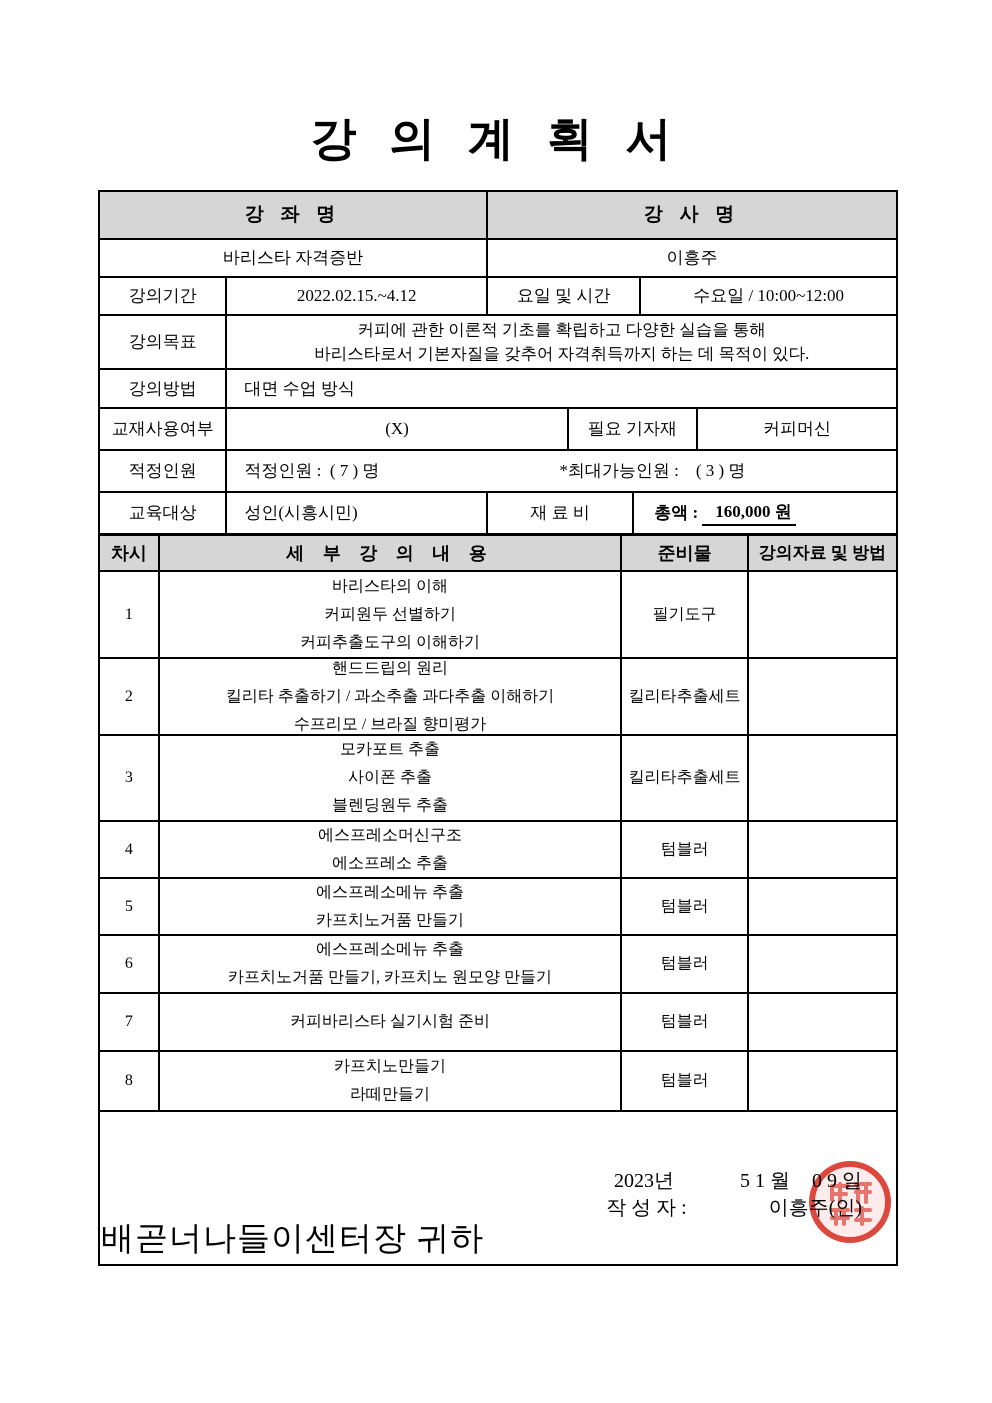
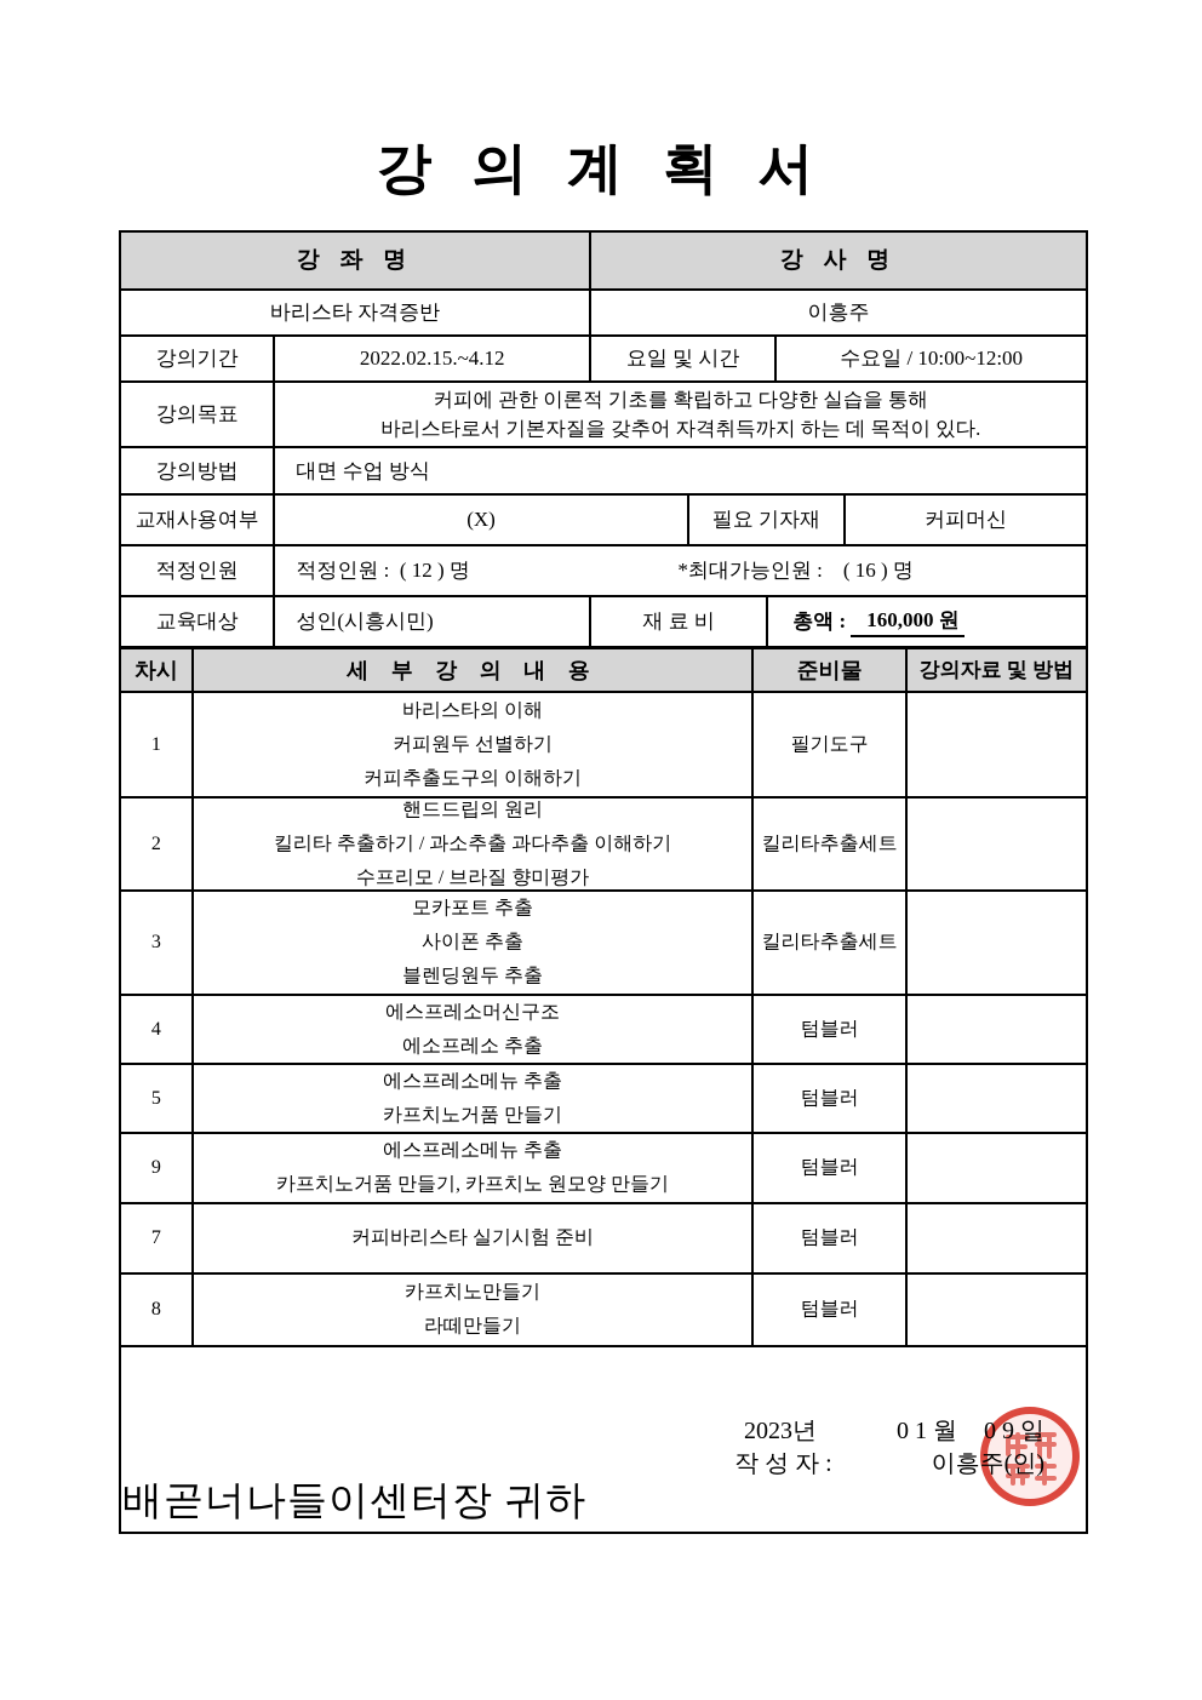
  강 의 계 획 서
  강 좌 명
  강 사 명
  바리스타 자격증반
  이흥주
  강의기간
  2022.02.15.~4.12
  요일 및 시간
  수요일 / 10:00~12:00
  강의목표
  커피에 관한 이론적 기초를 확립하고 다양한 실습을 통해
  바리스타로서 기본자질을 갖추어 자격취득까지 하는 데 목적이 있다.
  강의방법
  대면 수업 방식
  교재사용여부
  (X)
  필요 기자재
  커피머신
  적정인원
- 적정인원 : ( 7 ) 명
+ 적정인원 : ( 12 ) 명
- *최대가능인원 : ( 3 ) 명
+ *최대가능인원 : ( 16 ) 명
  교육대상
  성인(시흥시민)
  재 료 비
  총액 :
  160,000 원
  차시
  세 부 강 의 내 용
  준비물
  강의자료 및 방법
  1
  바리스타의 이해
  커피원두 선별하기
  커피추출도구의 이해하기
  필기도구
  2
  핸드드립의 원리
  킬리타 추출하기 / 과소추출 과다추출 이해하기
  수프리모 / 브라질 향미평가
  킬리타추출세트
  3
  모카포트 추출
  사이폰 추출
  블렌딩원두 추출
  킬리타추출세트
  4
  에스프레소머신구조
  에소프레소 추출
  텀블러
  5
  에스프레소메뉴 추출
  카프치노거품 만들기
  텀블러
- 6
+ 9
  에스프레소메뉴 추출
  카프치노거품 만들기, 카프치노 원모양 만들기
  텀블러
  7
  커피바리스타 실기시험 준비
  텀블러
  8
  카프치노만들기
  라떼만들기
  텀블러
  2023년
- 5 1 월
+ 0 1 월
  0 9 일
  작 성 자 :
  이흥주(인)
  배곧너나들이센터장 귀하
